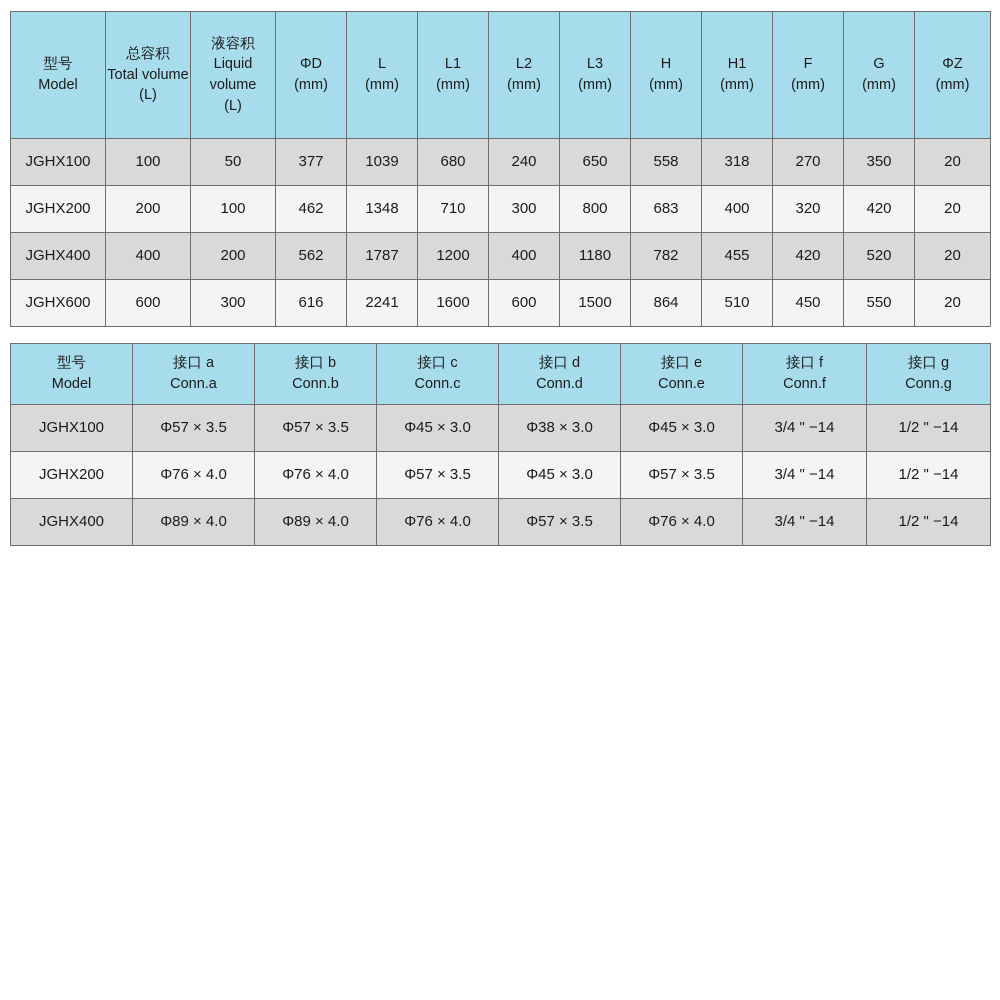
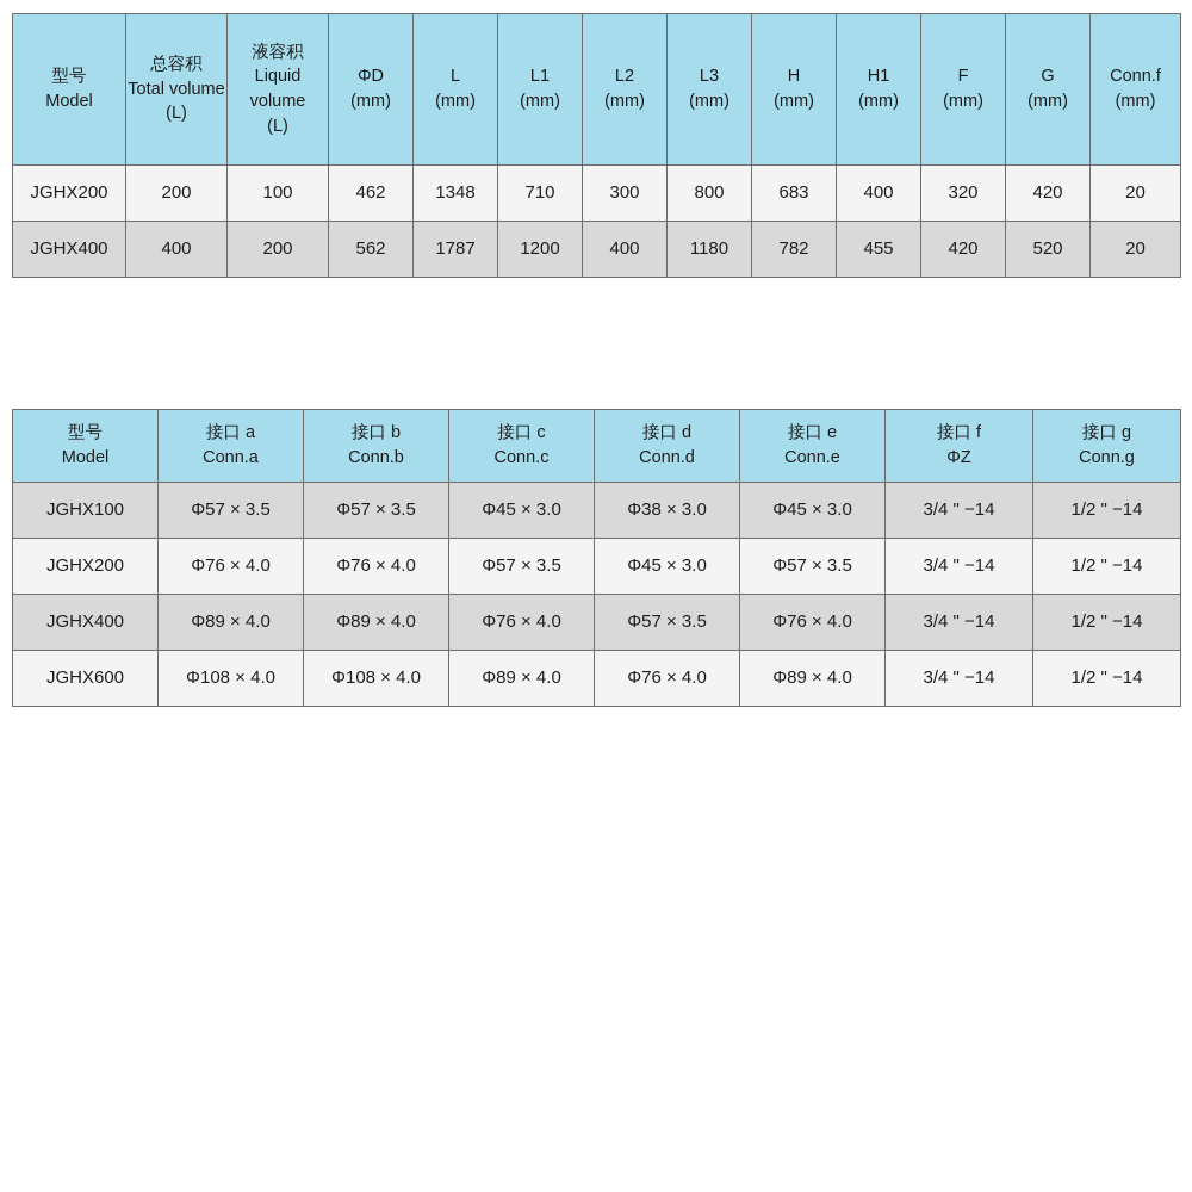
- 型号Model	总容积Total volume(L)	液容积Liquid volume(L)	ΦD(mm)	L(mm)	L1(mm)	L2(mm)	L3(mm)	H(mm)	H1(mm)	F(mm)	G(mm)	ΦZ(mm)
+ 型号Model	总容积Total volume(L)	液容积Liquid volume(L)	ΦD(mm)	L(mm)	L1(mm)	L2(mm)	L3(mm)	H(mm)	H1(mm)	F(mm)	G(mm)	Conn.f(mm)
- JGHX100	100	50	377	1039	680	240	650	558	318	270	350	20
  JGHX200	200	100	462	1348	710	300	800	683	400	320	420	20
  JGHX400	400	200	562	1787	1200	400	1180	782	455	420	520	20
- JGHX600	600	300	616	2241	1600	600	1500	864	510	450	550	20
- 型号Model	接口 aConn.a	接口 bConn.b	接口 cConn.c	接口 dConn.d	接口 eConn.e	接口 fConn.f	接口 gConn.g
+ 型号Model	接口 aConn.a	接口 bConn.b	接口 cConn.c	接口 dConn.d	接口 eConn.e	接口 fΦZ	接口 gConn.g
  JGHX100	Φ57 × 3.5	Φ57 × 3.5	Φ45 × 3.0	Φ38 × 3.0	Φ45 × 3.0	3/4 " −14	1/2 " −14
  JGHX200	Φ76 × 4.0	Φ76 × 4.0	Φ57 × 3.5	Φ45 × 3.0	Φ57 × 3.5	3/4 " −14	1/2 " −14
  JGHX400	Φ89 × 4.0	Φ89 × 4.0	Φ76 × 4.0	Φ57 × 3.5	Φ76 × 4.0	3/4 " −14	1/2 " −14
+ JGHX600	Φ108 × 4.0	Φ108 × 4.0	Φ89 × 4.0	Φ76 × 4.0	Φ89 × 4.0	3/4 " −14	1/2 " −14
